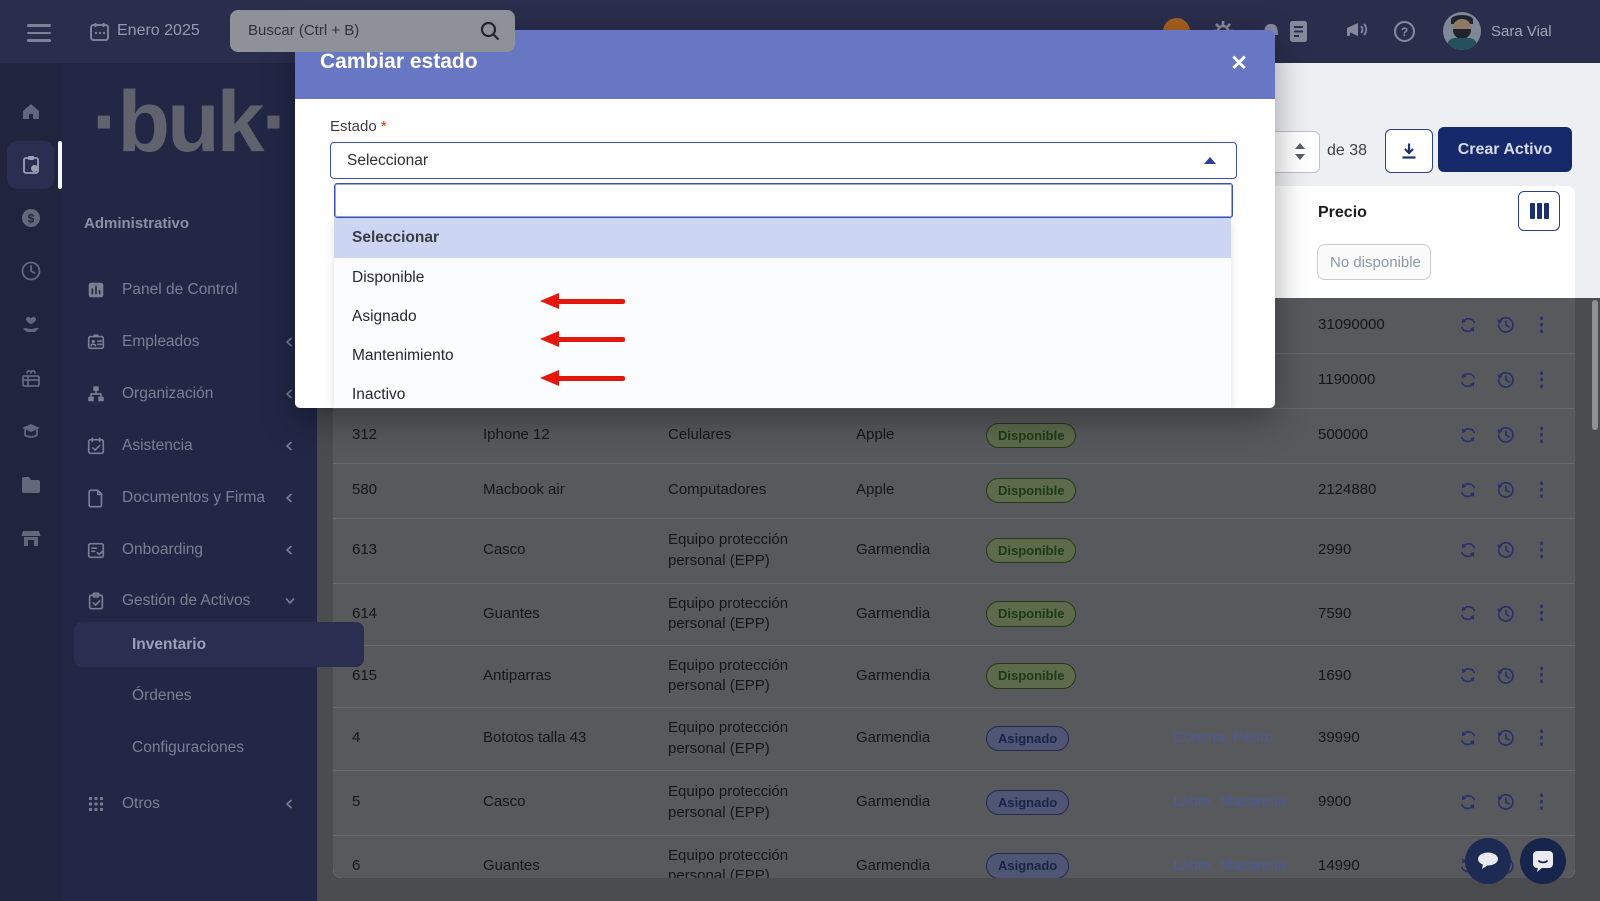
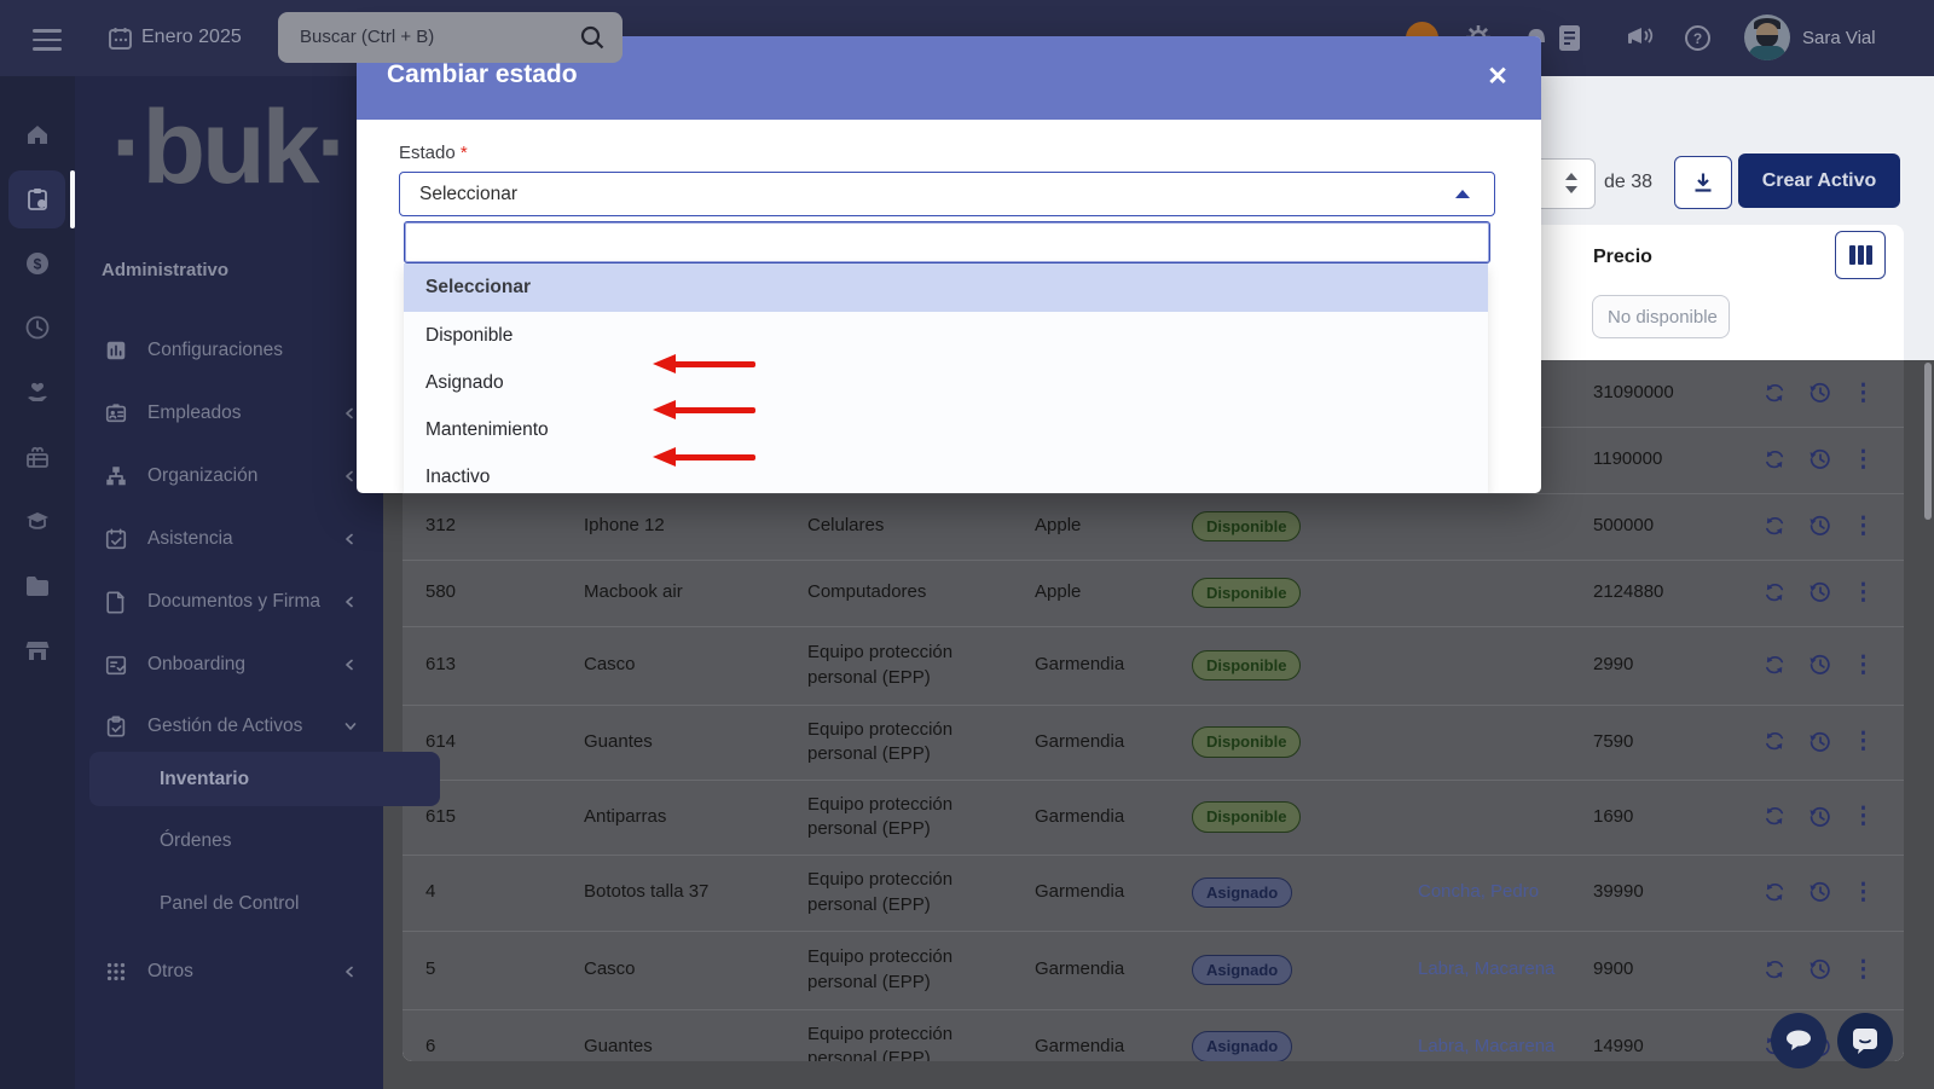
  Precio
  No disponible
  31090000
  ⋮
  1190000
  ⋮
  312
  Iphone 12
  Celulares
  Apple
  Disponible
  500000
  ⋮
  580
  Macbook air
  Computadores
  Apple
  Disponible
  2124880
  ⋮
  613
  Casco
  Equipo protección personal (EPP)
  Garmendia
  Disponible
  2990
  ⋮
  614
  Guantes
  Equipo protección personal (EPP)
  Garmendia
  Disponible
  7590
  ⋮
  615
  Antiparras
  Equipo protección personal (EPP)
  Garmendia
  Disponible
  1690
  ⋮
  4
- Bototos talla 43
+ Bototos talla 37
  Equipo protección personal (EPP)
  Garmendia
  Asignado
  Concha, Pedro
  39990
  ⋮
  5
  Casco
  Equipo protección personal (EPP)
  Garmendia
  Asignado
  Labra, Macarena
  9900
  ⋮
  6
  Guantes
  Equipo protección personal (EPP)
  Garmendia
  Asignado
  Labra, Macarena
  14990
  de 38
  Crear Activo
  Enero 2025
  ?
  Sara Vial
  Buscar (Ctrl + B)
  $
  ·buk·
  Administrativo
- Panel de Control
+ Configuraciones
  Empleados
  Organización
  Asistencia
  Documentos y Firma
  Onboarding
  Gestión de Activos
  Inventario
  Órdenes
- Configuraciones
+ Panel de Control
  Otros
  Cambiar estado
  ✕
  Estado *
  Seleccionar
  Seleccionar
  Disponible
  Asignado
  Mantenimiento
  Inactivo
